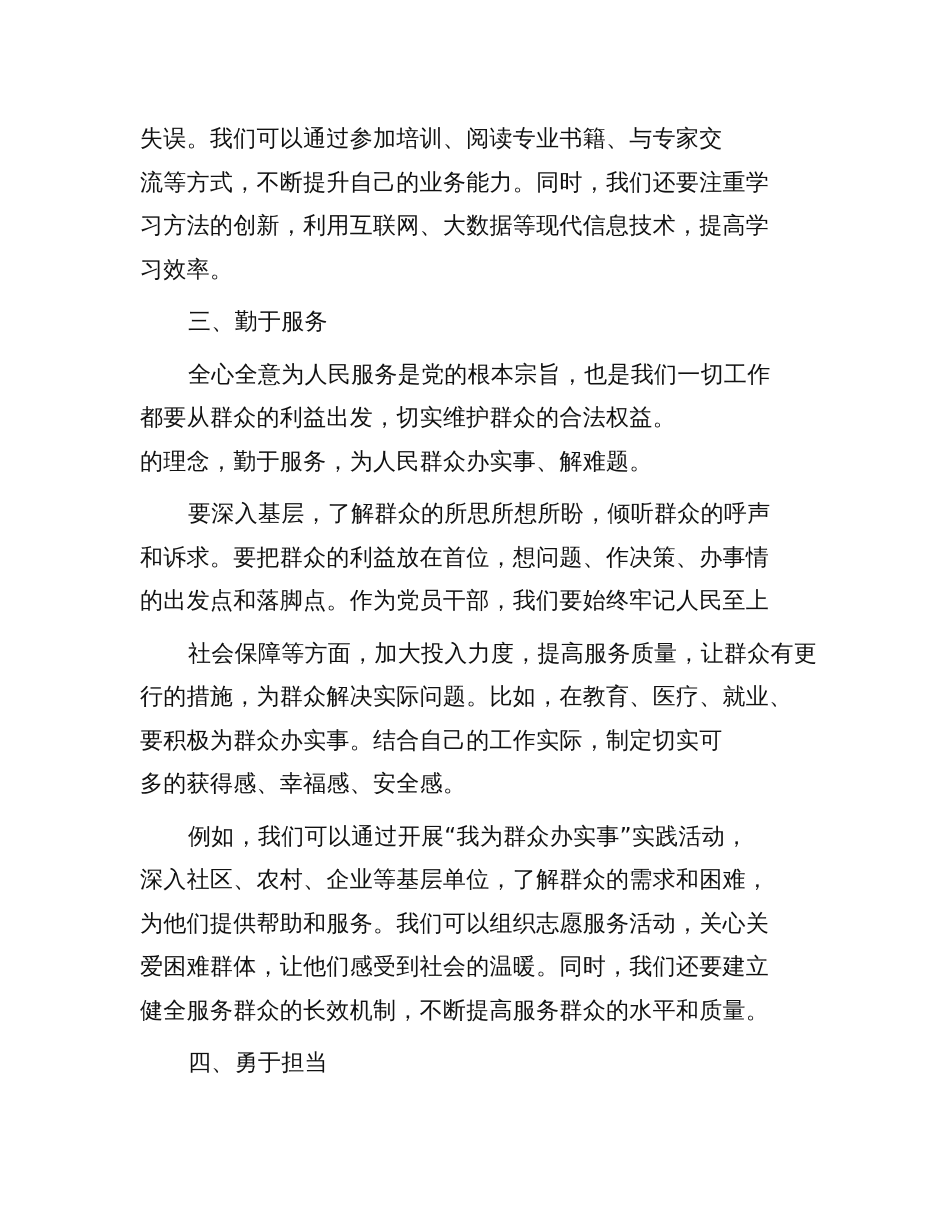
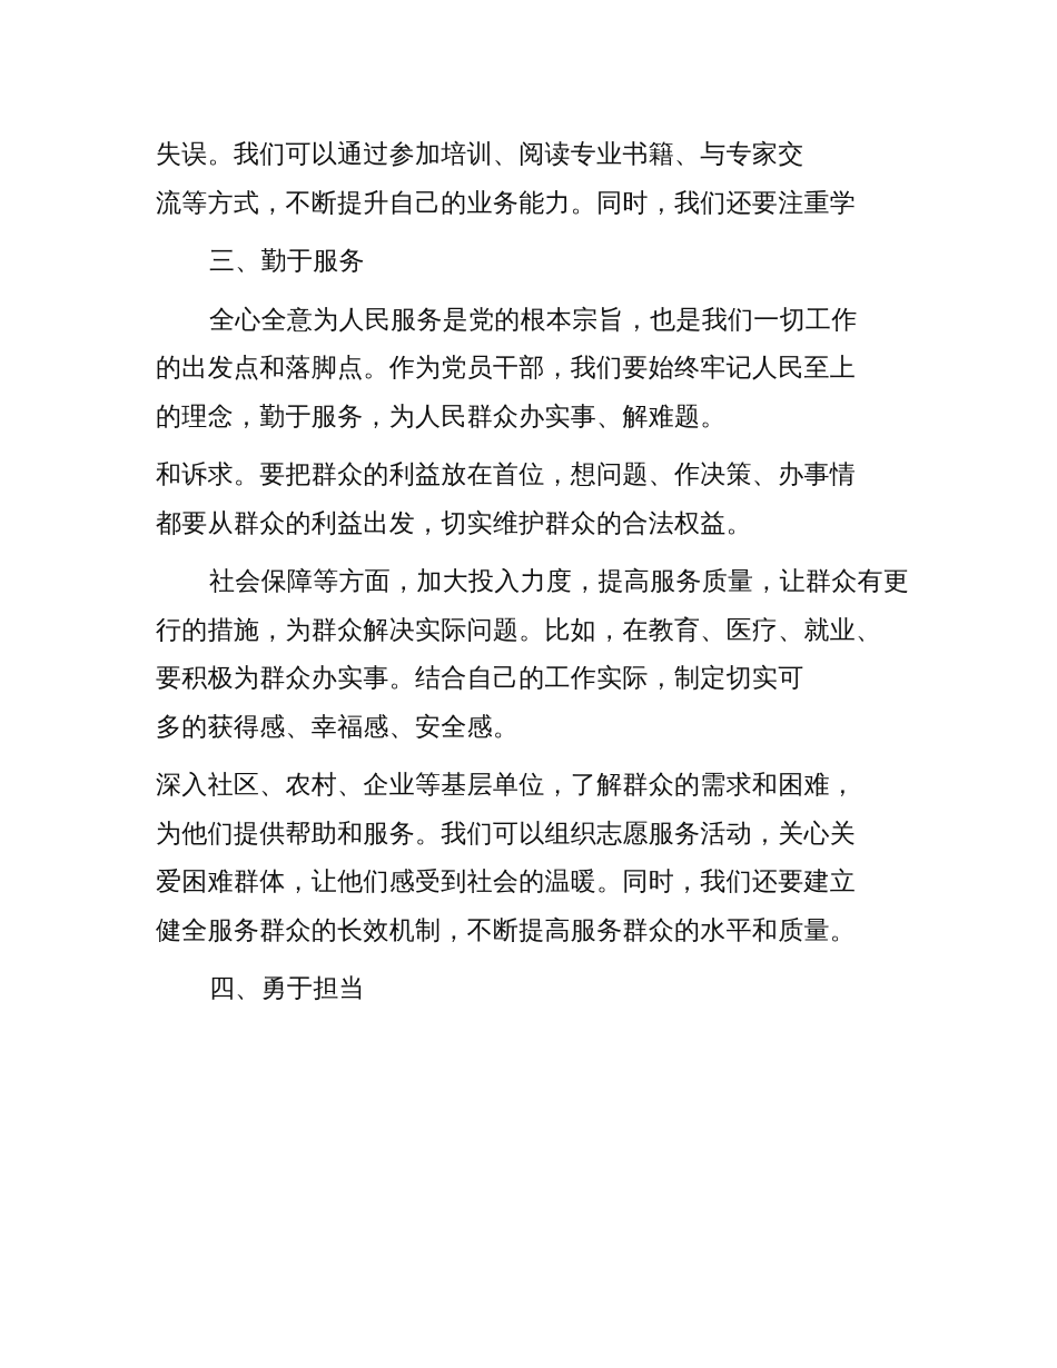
  失误。我们可以通过参加培训、阅读专业书籍、与专家交
  流等方式，不断提升自己的业务能力。同时，我们还要注重学
- 习方法的创新，利用互联网、大数据等现代信息技术，提高学
- 习效率。
  三、勤于服务
  全心全意为人民服务是党的根本宗旨，也是我们一切工作
- 都要从群众的利益出发，切实维护群众的合法权益。
+ 的出发点和落脚点。作为党员干部，我们要始终牢记人民至上
  的理念，勤于服务，为人民群众办实事、解难题。
- 要深入基层，了解群众的所思所想所盼，倾听群众的呼声
  和诉求。要把群众的利益放在首位，想问题、作决策、办事情
- 的出发点和落脚点。作为党员干部，我们要始终牢记人民至上
+ 都要从群众的利益出发，切实维护群众的合法权益。
  社会保障等方面，加大投入力度，提高服务质量，让群众有更
  行的措施，为群众解决实际问题。比如，在教育、医疗、就业、
  要积极为群众办实事。结合自己的工作实际，制定切实可
  多的获得感、幸福感、安全感。
- 例如，我们可以通过开展“我为群众办实事”实践活动，
  深入社区、农村、企业等基层单位，了解群众的需求和困难，
  为他们提供帮助和服务。我们可以组织志愿服务活动，关心关
  爱困难群体，让他们感受到社会的温暖。同时，我们还要建立
  健全服务群众的长效机制，不断提高服务群众的水平和质量。
  四、勇于担当
